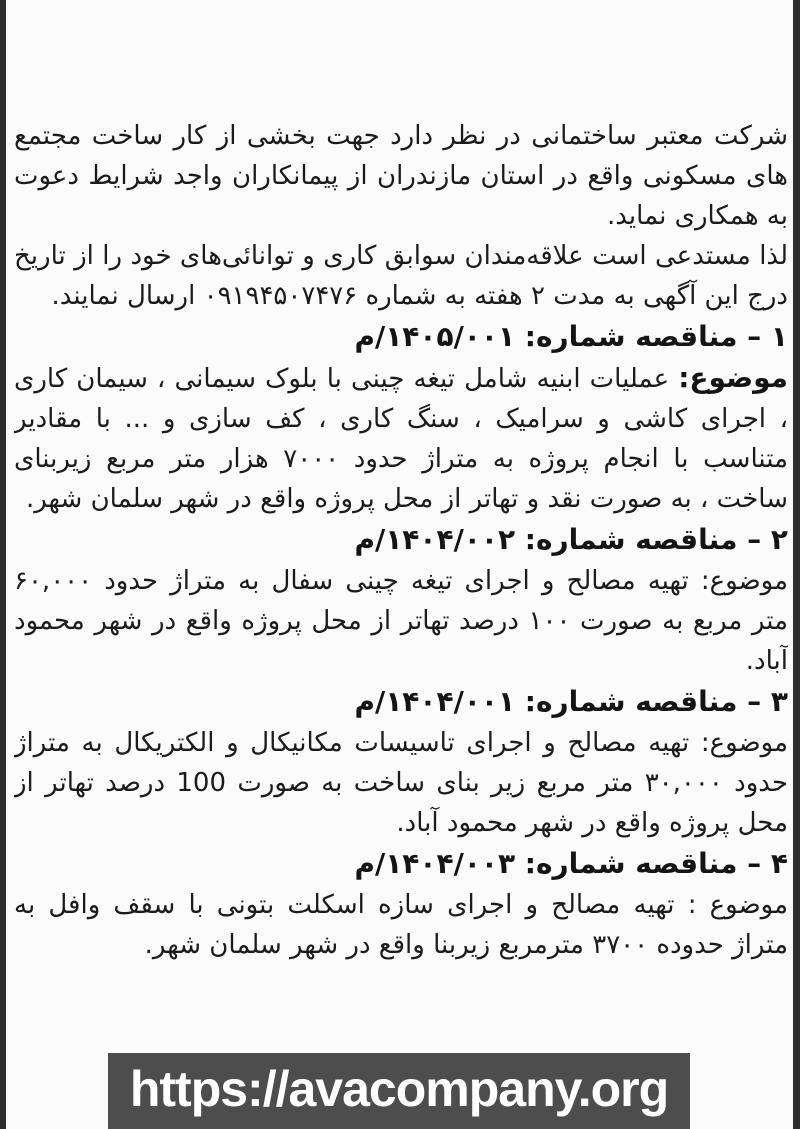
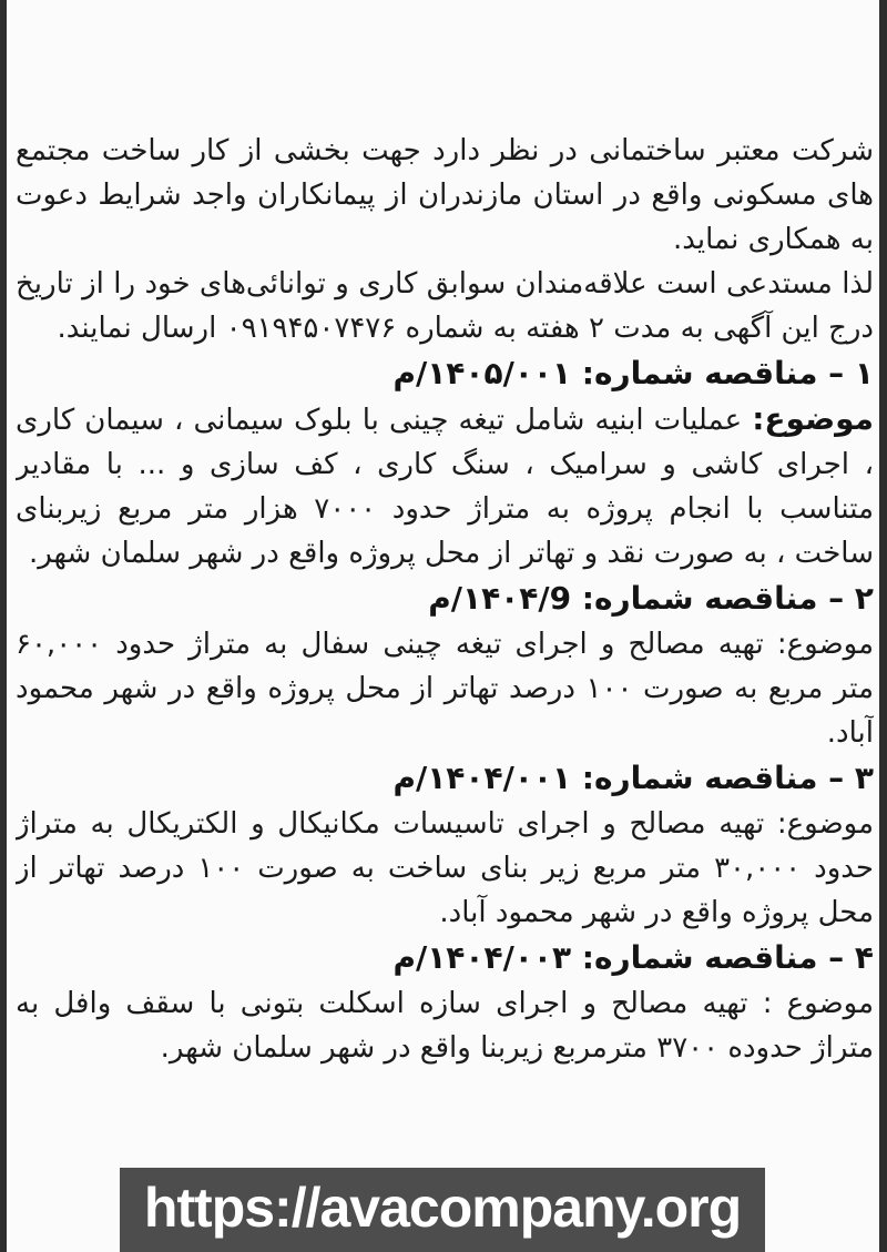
  شرکت معتبر ساختمانی در نظر دارد جهت بخشی از کار ساخت مجتمع های مسکونی واقع در استان مازندران از پیمانکاران واجد شرایط دعوت به همکاری نماید.
  لذا مستدعی است علاقه‌مندان سوابق کاری و توانائی‌های خود را از تاریخ درج این آگهی به مدت ۲ هفته به شماره ۰۹۱۹۴۵۰۷۴۷۶ ارسال نمایند.
  ۱ – مناقصه شماره: ۱۴۰۵/۰۰۱/م
  موضوع: عملیات ابنیه شامل تیغه چینی با بلوک سیمانی ، سیمان کاری ، اجرای کاشی و سرامیک ، سنگ کاری ، کف سازی و ... با مقادیر متناسب با انجام پروژه به متراژ حدود ۷۰۰۰ هزار متر مربع زیربنای ساخت ، به صورت نقد و تهاتر از محل پروژه واقع در شهر سلمان شهر.
- ۲ – مناقصه شماره: ۱۴۰۴/۰۰۲/م
+ ۲ – مناقصه شماره: ۱۴۰۴/9/م
  موضوع: تهیه مصالح و اجرای تیغه چینی سفال به متراژ حدود ۶۰,۰۰۰ متر مربع به صورت ۱۰۰ درصد تهاتر از محل پروژه واقع در شهر محمود آباد.
  ۳ – مناقصه شماره: ۱۴۰۴/۰۰۱/م
- موضوع: تهیه مصالح و اجرای تاسیسات مکانیکال و الکتریکال به متراژ حدود ۳۰,۰۰۰ متر مربع زیر بنای ساخت به صورت 100 درصد تهاتر از محل پروژه واقع در شهر محمود آباد.
+ موضوع: تهیه مصالح و اجرای تاسیسات مکانیکال و الکتریکال به متراژ حدود ۳۰,۰۰۰ متر مربع زیر بنای ساخت به صورت ۱۰۰ درصد تهاتر از محل پروژه واقع در شهر محمود آباد.
  ۴ – مناقصه شماره: ۱۴۰۴/۰۰۳/م
  موضوع : تهیه مصالح و اجرای سازه اسکلت بتونی با سقف وافل به متراژ حدوده ۳۷۰۰ مترمربع زیربنا واقع در شهر سلمان شهر.
  https://avacompany.org
